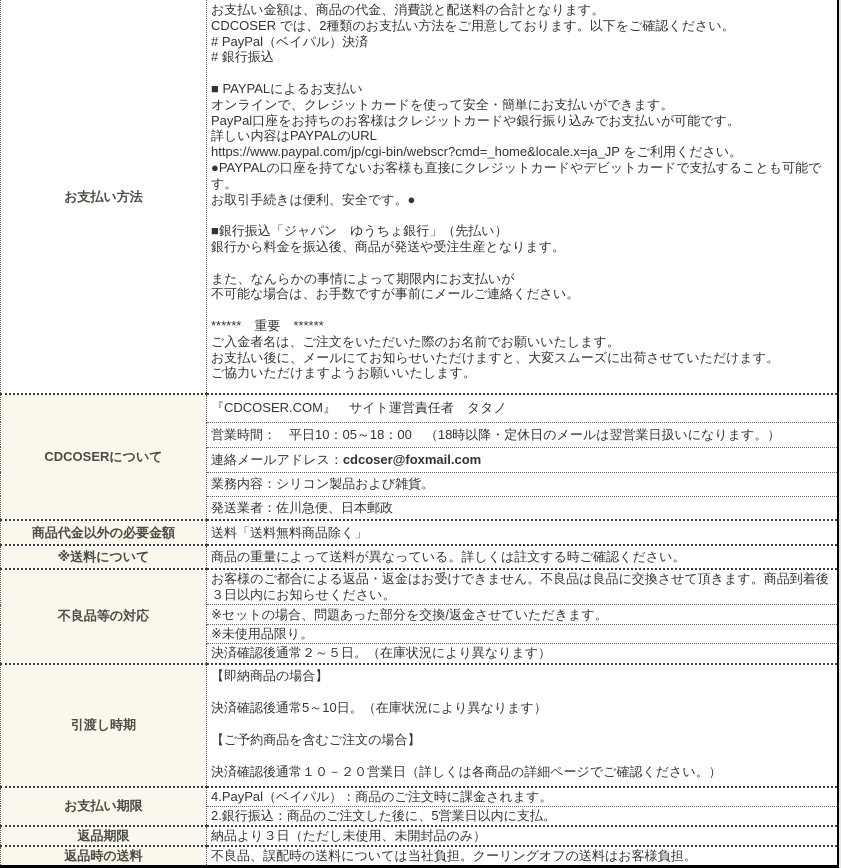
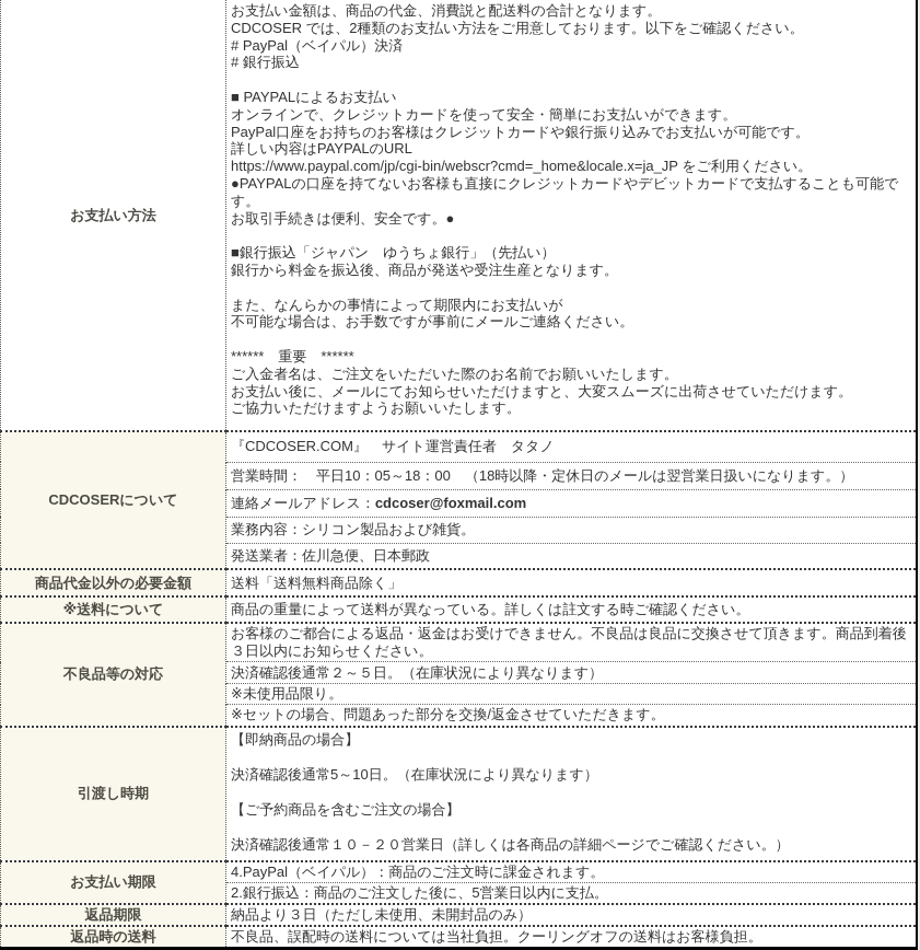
  お支払い方法	お支払い金額は、商品の代金、消費説と配送料の合計となります。 CDCOSER では、2種類のお支払い方法をご用意しております。以下をご確認ください。 # PayPal（ベイパル）決済 # 銀行振込 ■ PAYPALによるお支払い オンラインで、クレジットカードを使って安全・簡単にお支払いができます。 PayPal口座をお持ちのお客様はクレジットカードや銀行振り込みでお支払いが可能です。 詳しい内容はPAYPALのURL https://www.paypal.com/jp/cgi-bin/webscr?cmd=_home&locale.x=ja_JP をご利用ください。 ●PAYPALの口座を持てないお客様も直接にクレジットカードやデビットカードで支払することも可能です。 お取引手続きは便利、安全です。● ■銀行振込「ジャパン ゆうちょ銀行」（先払い） 銀行から料金を振込後、商品が発送や受注生産となります。 また、なんらかの事情によって期限内にお支払いが 不可能な場合は、お手数ですが事前にメールご連絡ください。 ****** 重要 ****** ご入金者名は、ご注文をいただいた際のお名前でお願いいたします。 お支払い後に、メールにてお知らせいただけますと、大変スムーズに出荷させていただけます。 ご協力いただけますようお願いいたします。
  CDCOSERについて	『CDCOSER.COM』 サイト運営責任者 タタノ
  営業時間： 平日10：05～18：00 （18時以降・定休日のメールは翌営業日扱いになります。）
  連絡メールアドレス：cdcoser@foxmail.com
  業務内容：シリコン製品および雑貨。
  発送業者：佐川急便、日本郵政
  商品代金以外の必要金額	送料「送料無料商品除く」
  ※送料について	商品の重量によって送料が異なっている。詳しくは註文する時ご確認ください。
  不良品等の対応	お客様のご都合による返品・返金はお受けできません。不良品は良品に交換させて頂きます。商品到着後３日以内にお知らせください。
- ※セットの場合、問題あった部分を交換/返金させていただきます。
+ 決済確認後通常２～５日。（在庫状況により異なります）
  ※未使用品限り。
- 決済確認後通常２～５日。（在庫状況により異なります）
+ ※セットの場合、問題あった部分を交換/返金させていただきます。
  引渡し時期	【即納商品の場合】 決済確認後通常5～10日。（在庫状況により異なります） 【ご予約商品を含むご注文の場合】 決済確認後通常１０－２０営業日（詳しくは各商品の詳細ページでご確認ください。）
  お支払い期限	4.PayPal（ベイパル）：商品のご注文時に課金されます。
  2.銀行振込：商品のご注文した後に、5営業日以内に支払。
  返品期限	納品より３日（ただし未使用、未開封品のみ）
  返品時の送料	不良品、誤配時の送料については当社負担。クーリングオフの送料はお客様負担。
